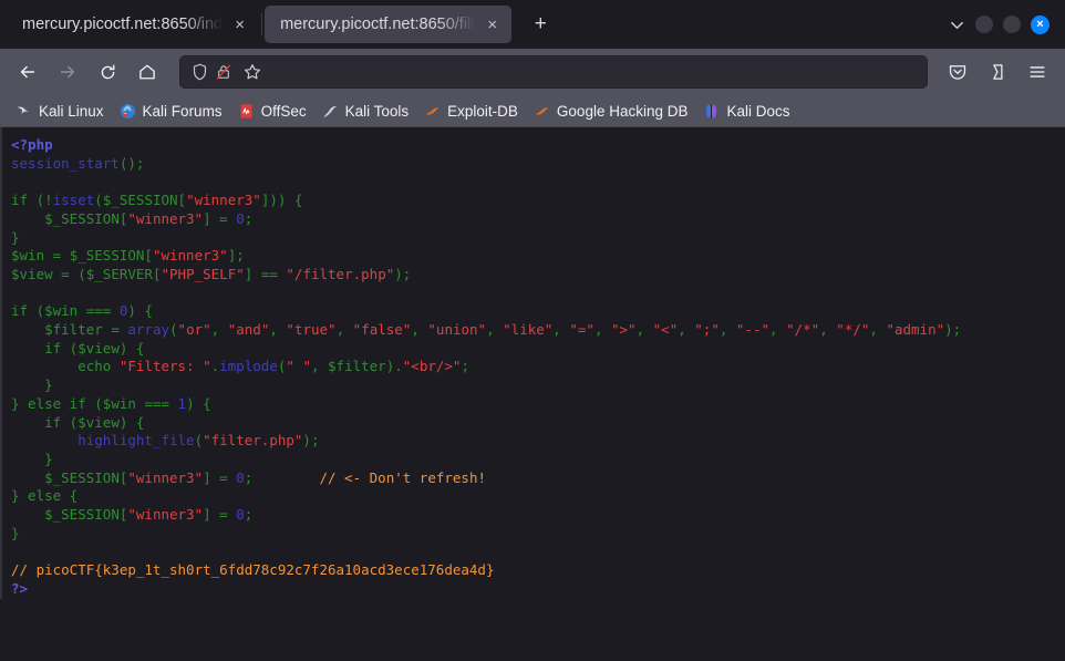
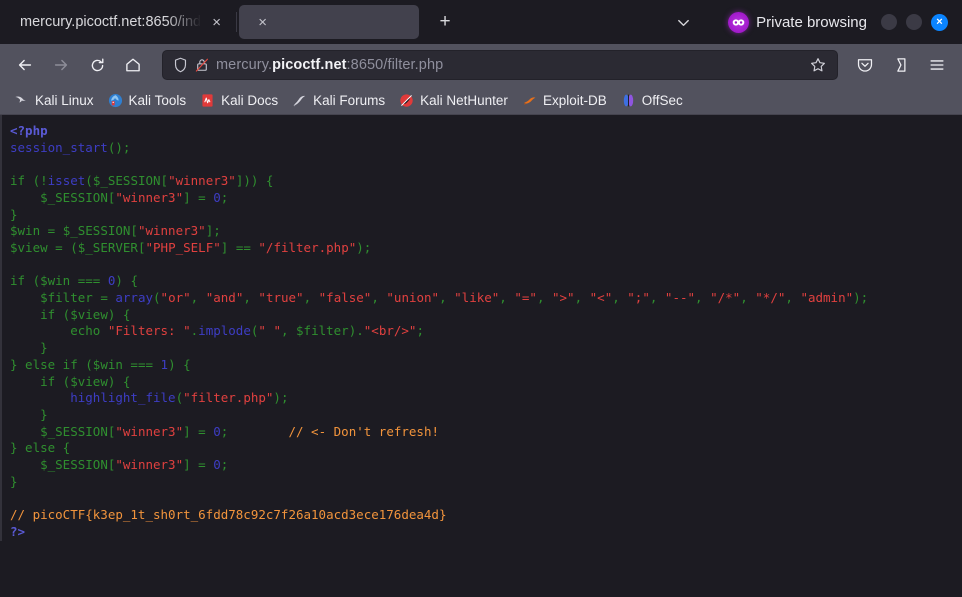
  mercury.picoctf.net:8650/ind
  ×
- mercury.picoctf.net:8650/filt
  ×
  +
+ Private browsing
  ×
+ mercury.picoctf.net:8650/filter.php
  Kali Linux
- Kali Forums
+ Kali Tools
- OffSec
+ Kali Docs
- Kali Tools
+ Kali Forums
+ Kali NetHunter
  Exploit-DB
- Google Hacking DB
- Kali Docs
+ OffSec
  <?php session_start(); if (!isset($_SESSION["winner3"])) { $_SESSION["winner3"] = 0; } $win = $_SESSION["winner3"]; $view = ($_SERVER["PHP_SELF"] == "/filter.php"); if ($win === 0) { $filter = array("or", "and", "true", "false", "union", "like", "=", ">", "<", ";", "--", "/*", "*/", "admin"); if ($view) { echo "Filters: ".implode(" ", $filter)."<br/>"; } } else if ($win === 1) { if ($view) { highlight_file("filter.php"); } $_SESSION["winner3"] = 0; // <- Don't refresh! } else { $_SESSION["winner3"] = 0; } // picoCTF{k3ep_1t_sh0rt_6fdd78c92c7f26a10acd3ece176dea4d} ?>
